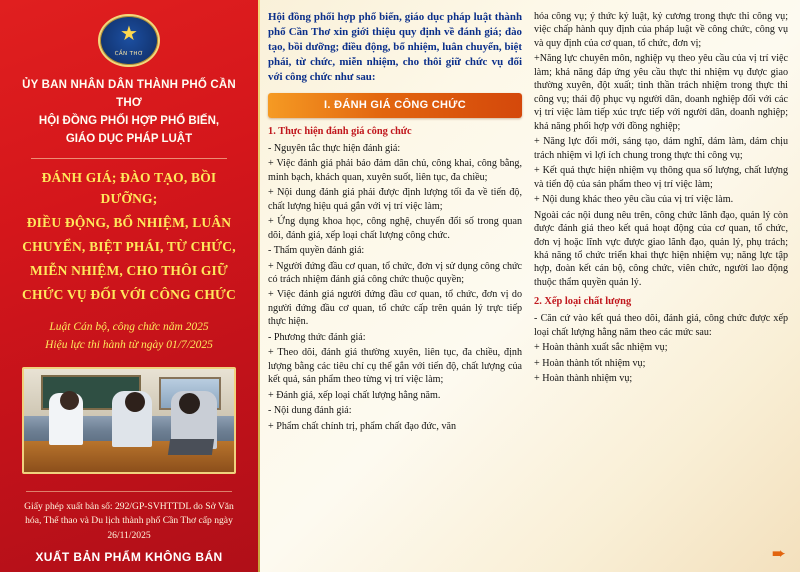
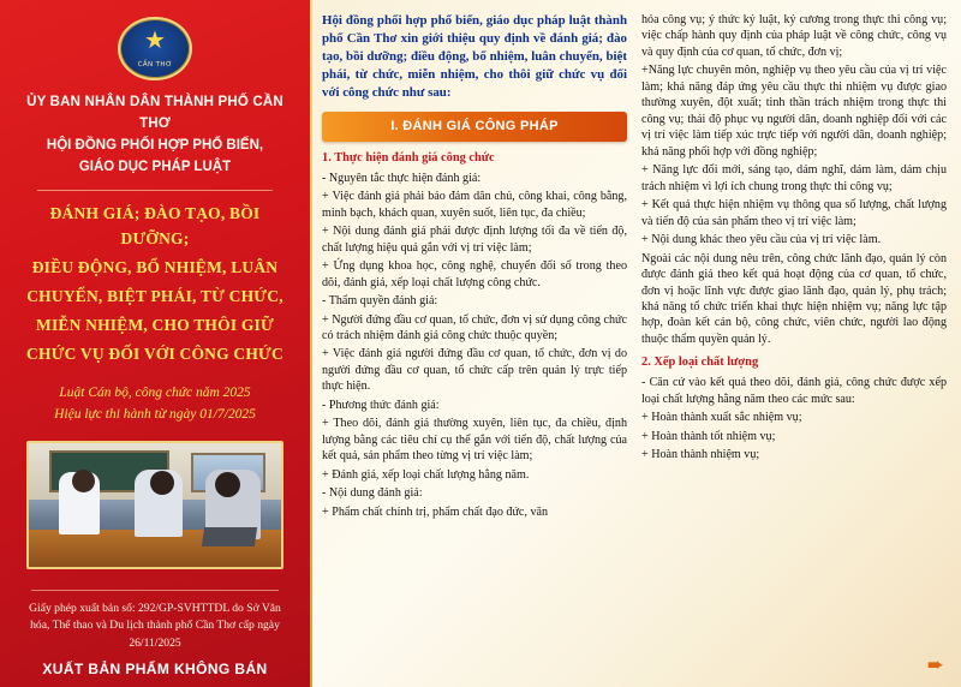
  ★
  ỦY BAN NHÂN DÂN THÀNH PHỐ CẦN THƠ
  HỘI ĐỒNG PHỐI HỢP PHỔ BIẾN,
  GIÁO DỤC PHÁP LUẬT
  ĐÁNH GIÁ; ĐÀO TẠO, BỒI DƯỠNG;
  ĐIỀU ĐỘNG, BỔ NHIỆM, LUÂN
  CHUYỂN, BIỆT PHÁI, TỪ CHỨC,
  MIỄN NHIỆM, CHO THÔI GIỮ
  CHỨC VỤ ĐỐI VỚI CÔNG CHỨC
  Luật Cán bộ, công chức năm 2025
  Hiệu lực thi hành từ ngày 01/7/2025
  Giấy phép xuất bản số: 292/GP-SVHTTDL do Sở Văn hóa, Thể thao và Du lịch thành phố Cần Thơ cấp ngày 26/11/2025
  XUẤT BẢN PHẨM KHÔNG BÁN
  Hội đồng phối hợp phổ biến, giáo dục pháp luật thành phố Cần Thơ xin giới thiệu quy định về đánh giá; đào tạo, bồi dưỡng; điều động, bổ nhiệm, luân chuyển, biệt phái, từ chức, miễn nhiệm, cho thôi giữ chức vụ đối với công chức như sau:
- I. ĐÁNH GIÁ CÔNG CHỨC
+ I. ĐÁNH GIÁ CÔNG PHÁP
  1. Thực hiện đánh giá công chức
  - Nguyên tắc thực hiện đánh giá:
  + Việc đánh giá phải bảo đảm dân chủ, công khai, công bằng, minh bạch, khách quan, xuyên suốt, liên tục, đa chiều;
  + Nội dung đánh giá phải được định lượng tối đa về tiến độ, chất lượng hiệu quả gắn với vị trí việc làm;
- + Ứng dụng khoa học, công nghệ, chuyển đổi số trong quan dõi, đánh giá, xếp loại chất lượng công chức.
+ + Ứng dụng khoa học, công nghệ, chuyển đổi số trong theo dõi, đánh giá, xếp loại chất lượng công chức.
  - Thẩm quyền đánh giá:
  + Người đứng đầu cơ quan, tổ chức, đơn vị sử dụng công chức có trách nhiệm đánh giá công chức thuộc quyền;
  + Việc đánh giá người đứng đầu cơ quan, tổ chức, đơn vị do người đứng đầu cơ quan, tổ chức cấp trên quản lý trực tiếp thực hiện.
  - Phương thức đánh giá:
  + Theo dõi, đánh giá thường xuyên, liên tục, đa chiều, định lượng bằng các tiêu chí cụ thể gắn với tiến độ, chất lượng của kết quả, sản phẩm theo từng vị trí việc làm;
  + Đánh giá, xếp loại chất lượng hằng năm.
  - Nội dung đánh giá:
  + Phẩm chất chính trị, phẩm chất đạo đức, văn
  hóa công vụ; ý thức kỷ luật, kỷ cương trong thực thi công vụ; việc chấp hành quy định của pháp luật về công chức, công vụ và quy định của cơ quan, tổ chức, đơn vị;
  +Năng lực chuyên môn, nghiệp vụ theo yêu cầu của vị trí việc làm; khả năng đáp ứng yêu cầu thực thi nhiệm vụ được giao thường xuyên, đột xuất; tinh thần trách nhiệm trong thực thi công vụ; thái độ phục vụ người dân, doanh nghiệp đối với các vị trí việc làm tiếp xúc trực tiếp với người dân, doanh nghiệp; khả năng phối hợp với đồng nghiệp;
  + Năng lực đổi mới, sáng tạo, dám nghĩ, dám làm, dám chịu trách nhiệm vì lợi ích chung trong thực thi công vụ;
  + Kết quả thực hiện nhiệm vụ thông qua số lượng, chất lượng và tiến độ của sản phẩm theo vị trí việc làm;
  + Nội dung khác theo yêu cầu của vị trí việc làm.
  Ngoài các nội dung nêu trên, công chức lãnh đạo, quản lý còn được đánh giá theo kết quả hoạt động của cơ quan, tổ chức, đơn vị hoặc lĩnh vực được giao lãnh đạo, quản lý, phụ trách; khả năng tổ chức triển khai thực hiện nhiệm vụ; năng lực tập hợp, đoàn kết cán bộ, công chức, viên chức, người lao động thuộc thẩm quyền quản lý.
  2. Xếp loại chất lượng
  - Căn cứ vào kết quả theo dõi, đánh giá, công chức được xếp loại chất lượng hằng năm theo các mức sau:
  + Hoàn thành xuất sắc nhiệm vụ;
  + Hoàn thành tốt nhiệm vụ;
  + Hoàn thành nhiệm vụ;
  ➨
